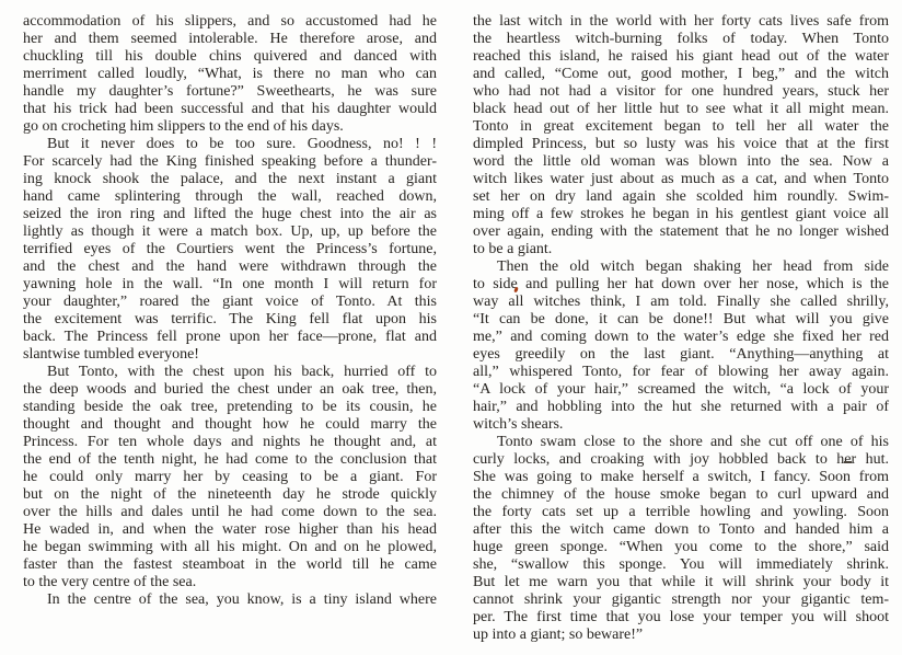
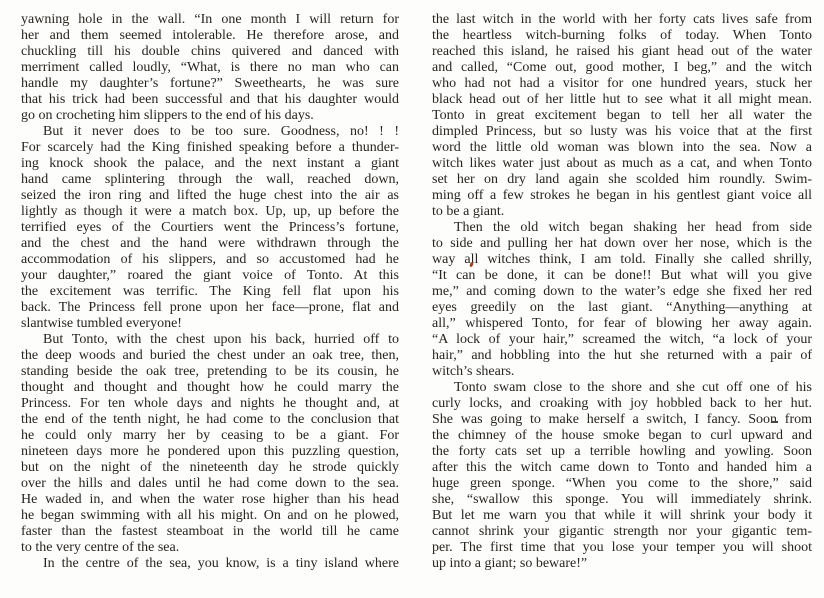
- accommodation of his slippers, and so accustomed had he
+ yawning hole in the wall. “In one month I will return for
  her and them seemed intolerable. He therefore arose, and
  chuckling till his double chins quivered and danced with
  merriment called loudly, “What, is there no man who can
  handle my daughter’s fortune?” Sweethearts, he was sure
  that his trick had been successful and that his daughter would
  go on crocheting him slippers to the end of his days.
  But it never does to be too sure. Goodness, no! ! !
  For scarcely had the King finished speaking before a thunder-
  ing knock shook the palace, and the next instant a giant
  hand came splintering through the wall, reached down,
  seized the iron ring and lifted the huge chest into the air as
  lightly as though it were a match box. Up, up, up before the
  terrified eyes of the Courtiers went the Princess’s fortune,
  and the chest and the hand were withdrawn through the
- yawning hole in the wall. “In one month I will return for
+ accommodation of his slippers, and so accustomed had he
  your daughter,” roared the giant voice of Tonto. At this
  the excitement was terrific. The King fell flat upon his
  back. The Princess fell prone upon her face—prone, flat and
  slantwise tumbled everyone!
  But Tonto, with the chest upon his back, hurried off to
  the deep woods and buried the chest under an oak tree, then,
  standing beside the oak tree, pretending to be its cousin, he
  thought and thought and thought how he could marry the
  Princess. For ten whole days and nights he thought and, at
  the end of the tenth night, he had come to the conclusion that
  he could only marry her by ceasing to be a giant. For
+ nineteen days more he pondered upon this puzzling question,
  but on the night of the nineteenth day he strode quickly
  over the hills and dales until he had come down to the sea.
  He waded in, and when the water rose higher than his head
  he began swimming with all his might. On and on he plowed,
  faster than the fastest steamboat in the world till he came
  to the very centre of the sea.
  In the centre of the sea, you know, is a tiny island where
  the last witch in the world with her forty cats lives safe from
  the heartless witch-burning folks of today. When Tonto
  reached this island, he raised his giant head out of the water
  and called, “Come out, good mother, I beg,” and the witch
  who had not had a visitor for one hundred years, stuck her
  black head out of her little hut to see what it all might mean.
  Tonto in great excitement began to tell her all water the
  dimpled Princess, but so lusty was his voice that at the first
  word the little old woman was blown into the sea. Now a
  witch likes water just about as much as a cat, and when Tonto
  set her on dry land again she scolded him roundly. Swim-
  ming off a few strokes he began in his gentlest giant voice all
- over again, ending with the statement that he no longer wished
  to be a giant.
  Then the old witch began shaking her head from side
  to side and pulling her hat down over her nose, which is the
  way all witches think, I am told. Finally she called shrilly,
  “It can be done, it can be done!! But what will you give
  me,” and coming down to the water’s edge she fixed her red
  eyes greedily on the last giant. “Anything—anything at
  all,” whispered Tonto, for fear of blowing her away again.
  “A lock of your hair,” screamed the witch, “a lock of your
  hair,” and hobbling into the hut she returned with a pair of
  witch’s shears.
  Tonto swam close to the shore and she cut off one of his
  curly locks, and croaking with joy hobbled back to her hut.
  She was going to make herself a switch, I fancy. Soon from
  the chimney of the house smoke began to curl upward and
  the forty cats set up a terrible howling and yowling. Soon
  after this the witch came down to Tonto and handed him a
  huge green sponge. “When you come to the shore,” said
  she, “swallow this sponge. You will immediately shrink.
  But let me warn you that while it will shrink your body it
  cannot shrink your gigantic strength nor your gigantic tem-
  per. The first time that you lose your temper you will shoot
  up into a giant; so beware!”
